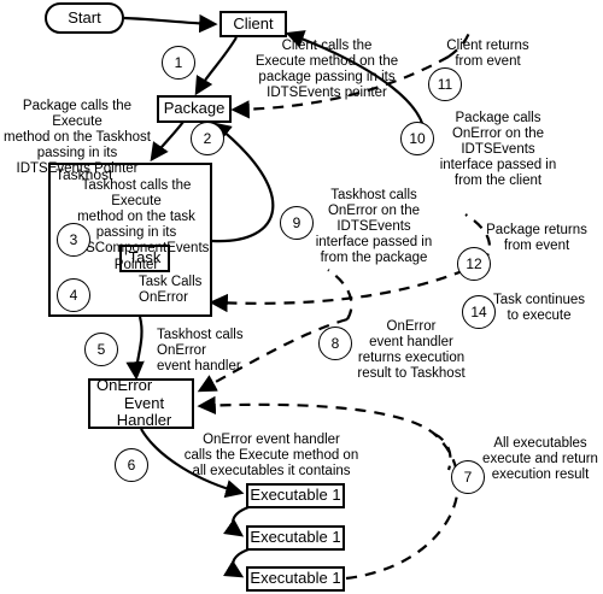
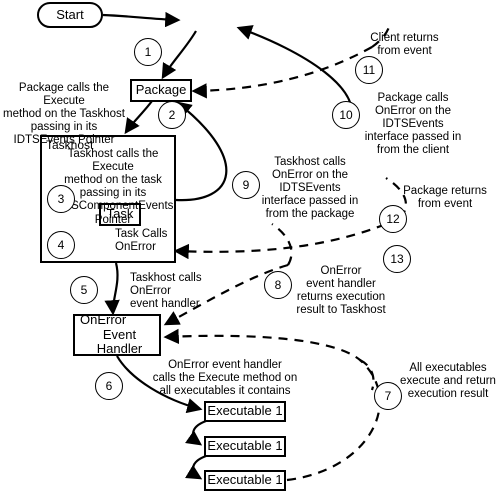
  Taskhost
  Start
- Client
  Package
  Task
  OnError
  Event Handler
  Executable 1
  Executable 1
  Executable 1
- Client calls the
- Execute method on the
- package passing in its
- IDTSEvents pointer
  Package calls the Execute
  method on the Taskhost
  passing in its
  IDTSEvents Pointer
  Taskhost calls the Execute
  method on the task
  passing in its
  SComponentEvents
  Pointer
  Task Calls
  OnError
  Taskhost calls
  OnError
  event handler
  OnError event handler
  calls the Execute method on
  all executables it contains
  All executables
  execute and return
  execution result
  OnError
  event handler
  returns execution
  result to Taskhost
  Taskhost calls
  OnError on the
  IDTSEvents
  interface passed in
  from the package
  Package calls
  OnError on the
  IDTSEvents
  interface passed in
  from the client
  Client returns
  from event
  Package returns
  from event
- Task continues
- to execute
  1
  2
  3
  4
  5
  6
  7
  8
  9
  10
  11
  12
- 14
+ 13
